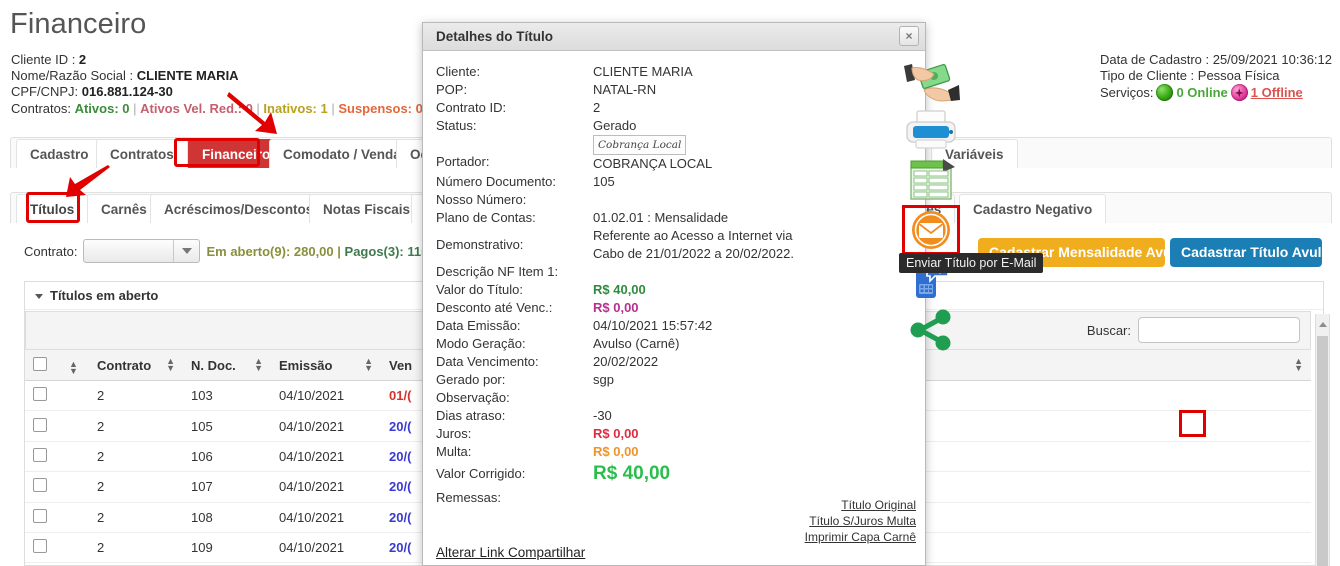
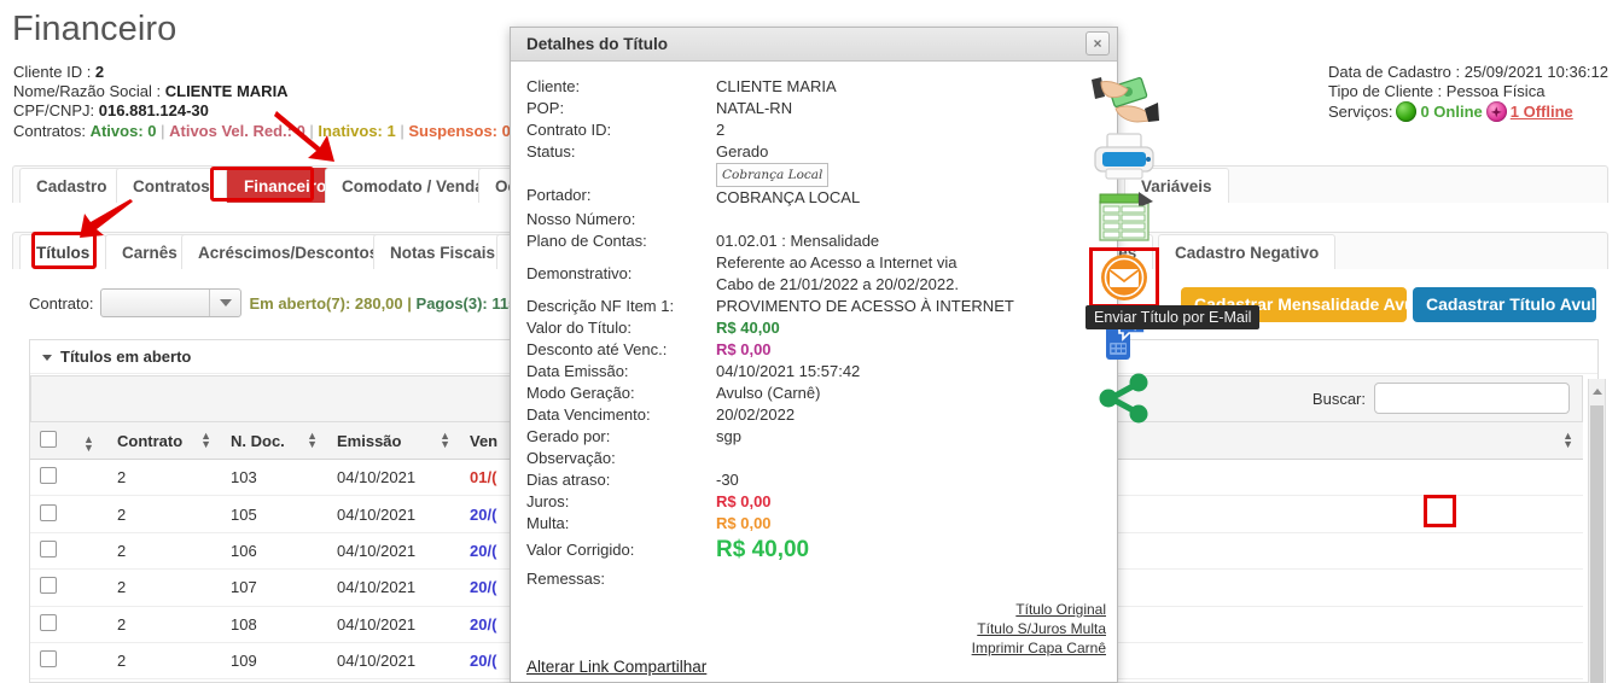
  Financeiro
  Cliente ID : 2
  Nome/Razão Social : CLIENTE MARIA
  CPF/CNPJ: 016.881.124-30
  Contratos: Ativos: 0 | Ativos Vel. Red.: 0 | Inativos: 1 | Suspensos: 0
  Data de Cadastro : 25/09/2021 10:36:12
  Tipo de Cliente : Pessoa Física
  Serviços:
  0 Online
  1 Offline
  Cadastro
  Contratos
  Financeiro
  Comodato / Vend
  Variáveis
  Títulos
  Carnês
  Acréscimos/Desconto
  Notas Fiscais
  Cadastro Negativo
  Contrato:
- Em aberto(9): 280,00 | Pagos(3): 11
+ Em aberto(7): 280,00 | Pagos(3): 11
  Cadastrar Mensalidade Avu
  Cadastrar Título Avulso
  Títulos em aberto
  Buscar:
  	▲▼	Contrato ▲▼	N. Doc. ▲▼	Emissão ▲▼	Ven				▲▼
  Detalhes do Título
  ×
  Cliente:
  CLIENTE MARIA
  POP:
  NATAL-RN
  Contrato ID:
  2
  Status:
  Gerado
  Portador:
  Cobrança Local
  COBRANÇA LOCAL
- Número Documento:
- 105
  Nosso Número:
  Plano de Contas:
  01.02.01 : Mensalidade
  Demonstrativo:
  Referente ao Acesso a Internet via Cabo de 21/01/2022 a 20/02/2022.
  Descrição NF Item 1:
+ PROVIMENTO DE ACESSO À INTERNET
  Valor do Título:
  R$ 40,00
  Desconto até Venc.:
  R$ 0,00
  Data Emissão:
  04/10/2021 15:57:42
  Modo Geração:
  Avulso (Carnê)
  Data Vencimento:
  20/02/2022
  Gerado por:
  sgp
  Observação:
  Dias atraso:
  -30
  Juros:
  R$ 0,00
  Multa:
  R$ 0,00
  Valor Corrigido:
  R$ 40,00
  Remessas:
  Título Original
  Título S/Juros Multa
  Imprimir Capa Carnê
  Alterar Link Compartilhar
  Enviar Título por E-Mail
